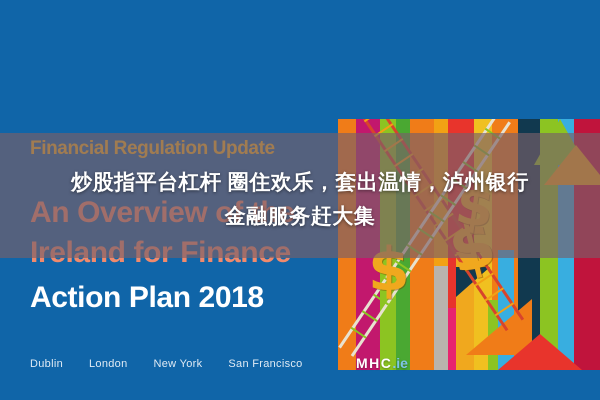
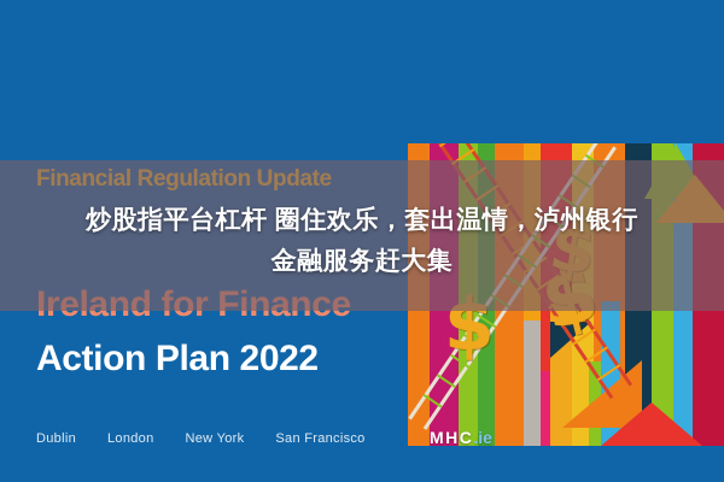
  $
  Financial Regulation Update
- An Overview of the
  Ireland for Finance
- Action Plan 2018
+ Action Plan 2022
  Dublin
  London
  New York
  San Francisco
  MHC.ie
  炒股指平台杠杆 圈住欢乐，套出温情，泸州银行
  金融服务赶大集
